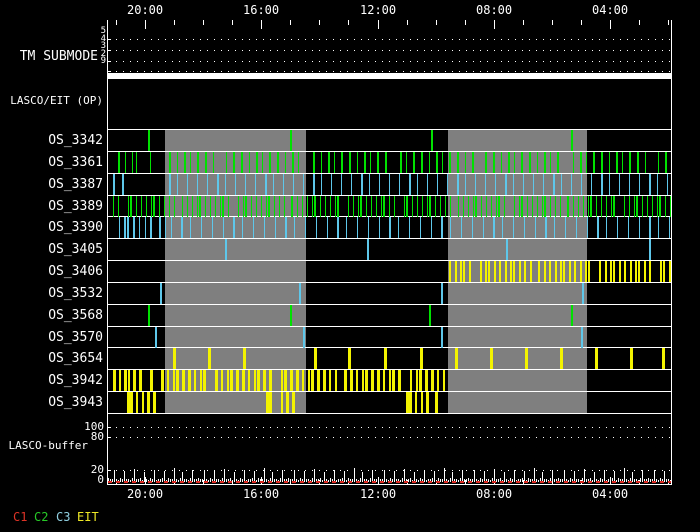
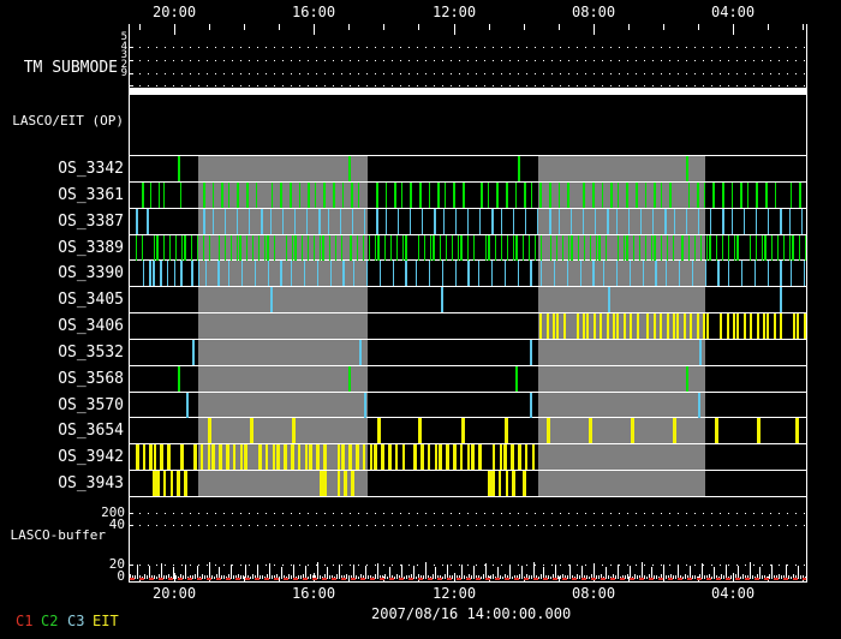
  TM SUBMODE
  LASCO/EIT (OP)
  LASCO-buffer
+ 2007/08/16 14:00:00.000
  20:00
  20:00
  16:00
  16:00
  12:00
  12:00
  08:00
  08:00
  04:00
  04:00
  5
  4
  3
  2
  9
  OS_3342
  OS_3361
  OS_3387
  OS_3389
  OS_3390
  OS_3405
  OS_3406
  OS_3532
  OS_3568
  OS_3570
  OS_3654
  OS_3942
  OS_3943
- 100
+ 200
- 80
+ 40
  20
  0
  C1
  C2
  C3
  EIT
